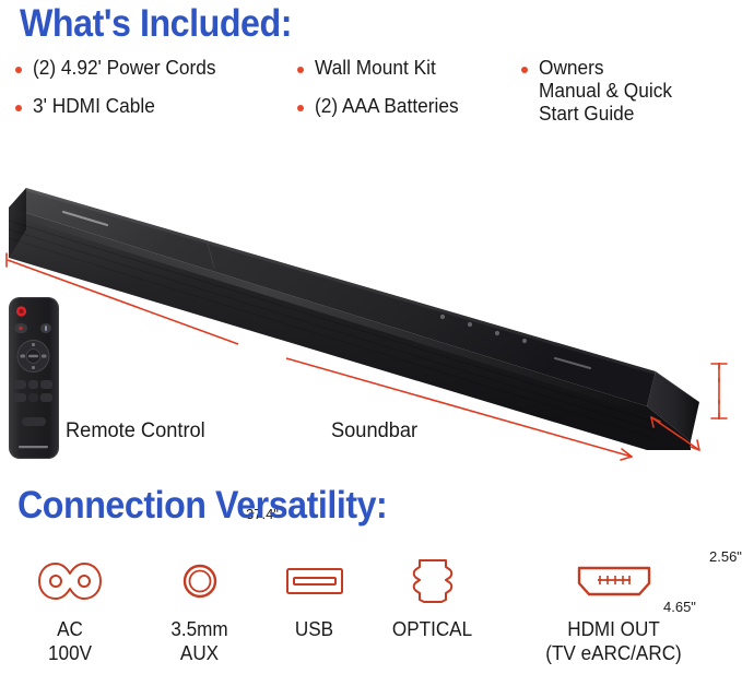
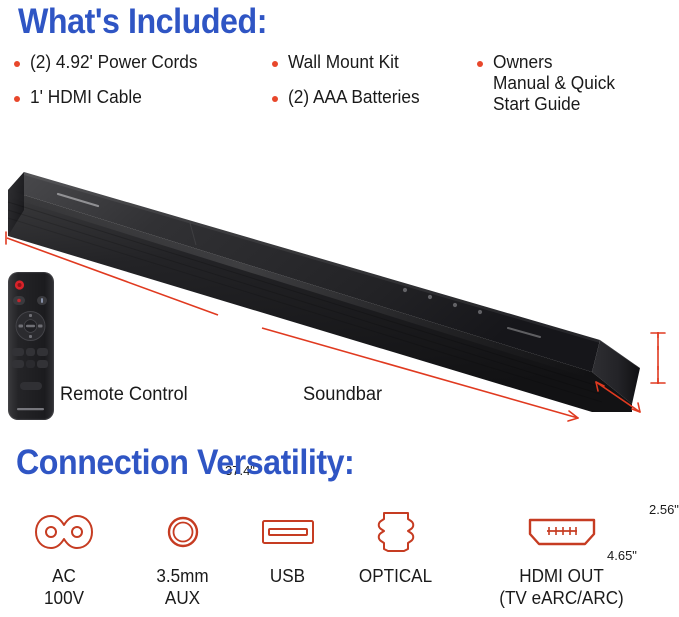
  What's Included:
  (2) 4.92' Power Cords
- 3' HDMI Cable
+ 1' HDMI Cable
  Wall Mount Kit
  (2) AAA Batteries
  Owners
  Manual & Quick
  Start Guide
  37.4"
  2.56"
  4.65"
  Remote Control
  Soundbar
  Connection Versatility:
  AC
  100V
  3.5mm
  AUX
  USB
  OPTICAL
  HDMI OUT
  (TV eARC/ARC)
